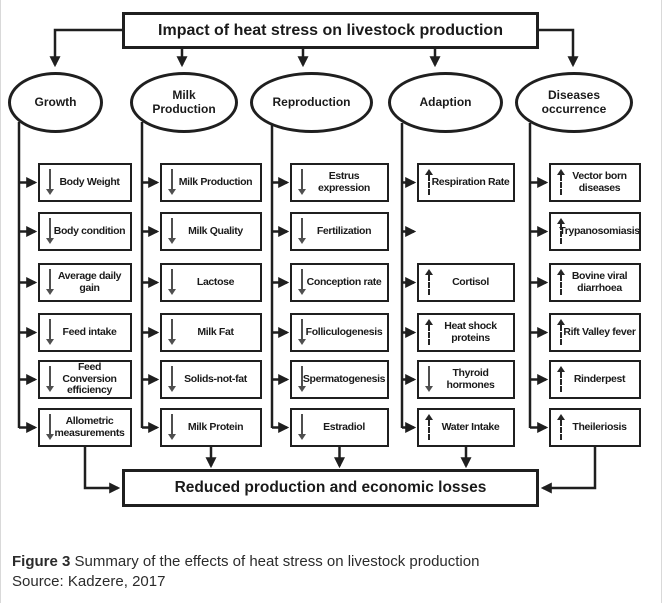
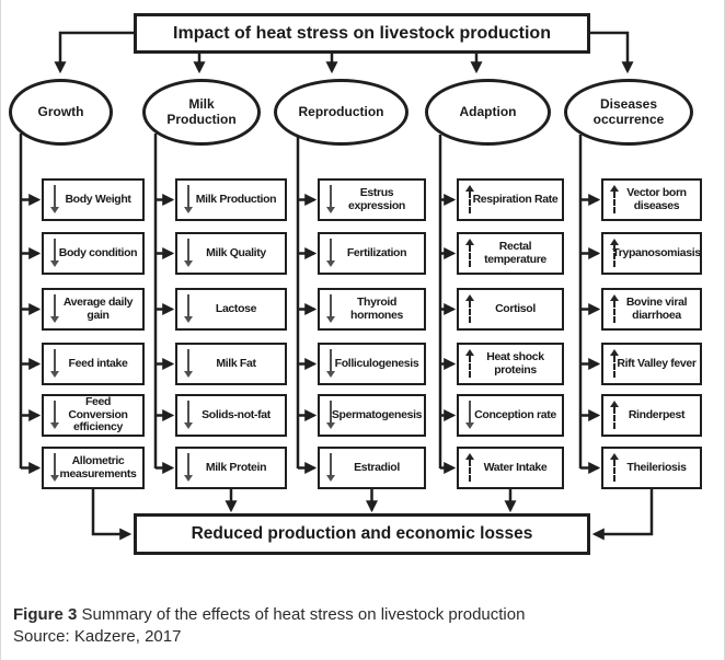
  Impact of heat stress on livestock production
  Growth
  Milk Production
  Reproduction
  Adaption
  Diseases occurrence
  Body Weight
  Body condition
  Average daily gain
  Feed intake
  Feed Conversion efficiency
  Allometric measurements
  Milk Production
  Milk Quality
  Lactose
  Milk Fat
  Solids-not-fat
  Milk Protein
  Estrus expression
  Fertilization
- Conception rate
+ Thyroid hormones
  Folliculogenesis
  Spermatogenesis
  Estradiol
  Respiration Rate
+ Rectal temperature
  Cortisol
  Heat shock proteins
- Thyroid hormones
+ Conception rate
  Water Intake
  Vector born diseases
  Trypanosomiasis
  Bovine viral diarrhoea
  Rift Valley fever
  Rinderpest
  Theileriosis
  Reduced production and economic losses
  Figure 3 Summary of the effects of heat stress on livestock production
  Source: Kadzere, 2017
